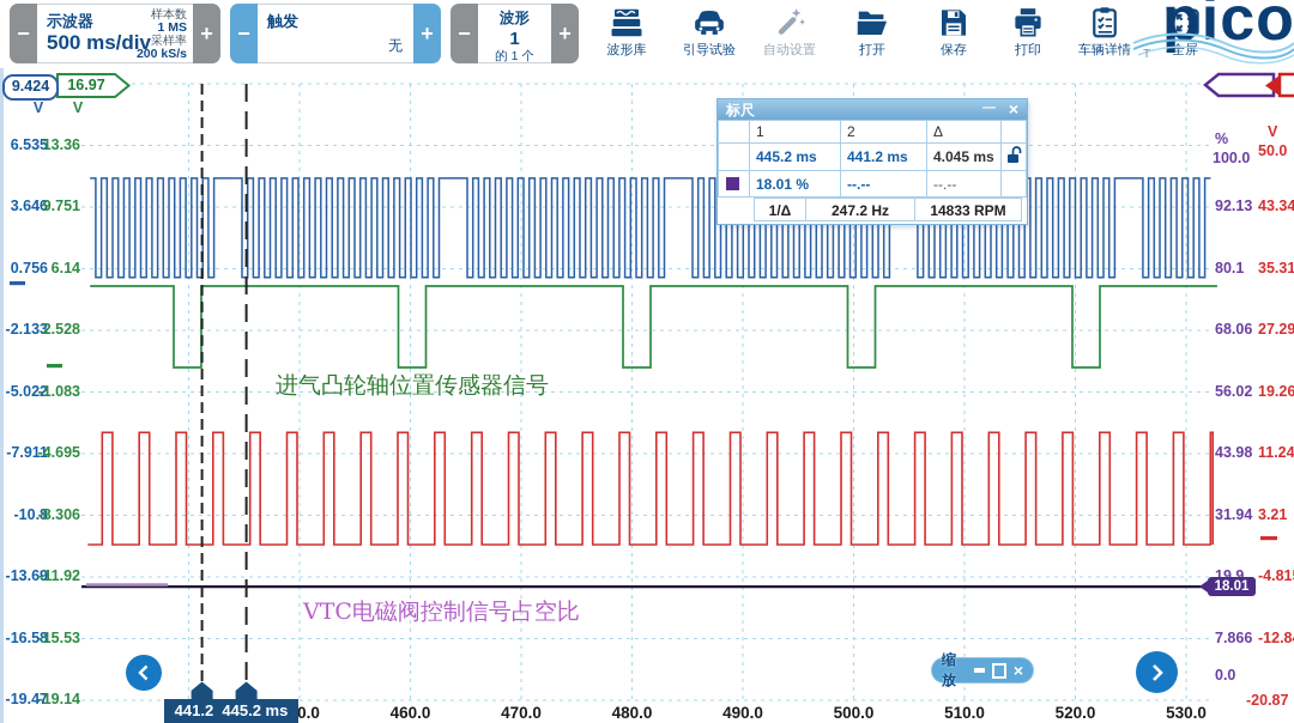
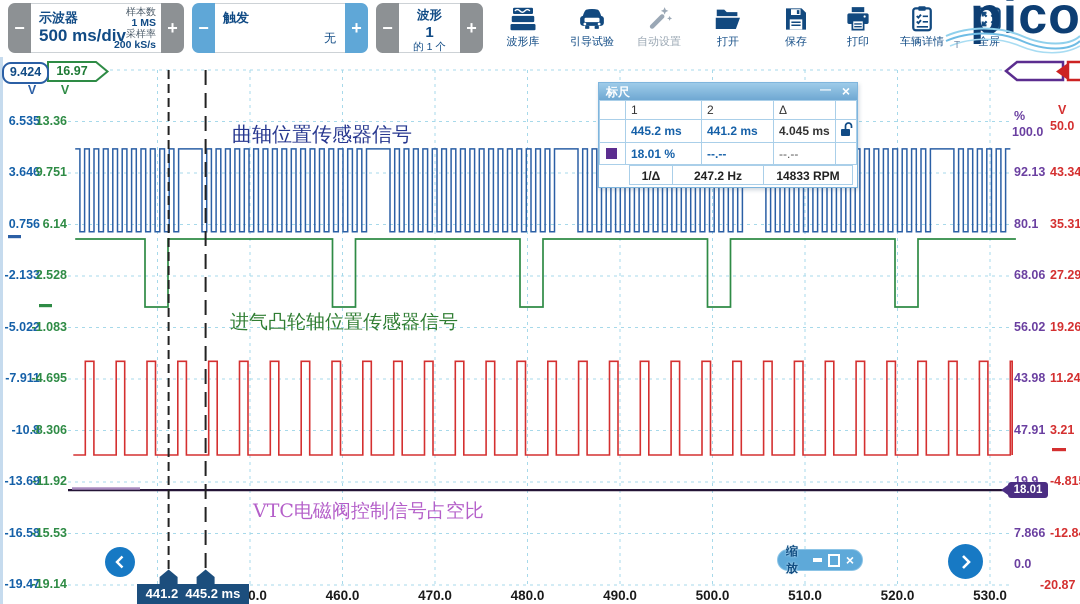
  −
  示波器
  500 ms/div
  样本数
  1 MS
  采样率
  200 kS/s
  +
  −
  触发
  无
  +
  −
  波形
  1
  的 1 个
  +
  波形库
  引导试验
  自动设置
  打开
  保存
  打印
  车辆详情
  全屏
  pico
  T
  9.424
  16.97
  V
  V
  %
  100.0
  V
  50.0
  0.0
  -20.87
  18.01
+ 曲轴位置传感器信号
  进气凸轮轴位置传感器信号
  VTC电磁阀控制信号占空比
  标尺
  —
  ×
  1
  2
  Δ
  445.2 ms
  441.2 ms
  4.045 ms
  18.01 %
  --.--
  --.--
  1/Δ
  247.2 Hz
  14833 RPM
  460.0
  470.0
  480.0
  490.0
  500.0
  510.0
  520.0
  530.0
  441.2 445.2 ms
  缩放
  ×
  6.535
  13.36
  3.646
  9.751
  0.756
  6.14
  -2.133
  2.528
  -5.022
  -1.083
  -7.911
  -4.695
  -10.8
  -8.306
  -13.69
  -11.92
  -16.58
  -15.53
  -19.47
  -19.14
  92.13
  43.34
  80.1
  35.31
  68.06
  27.29
  56.02
  19.26
  43.98
  11.24
- 31.94
+ 47.91
  3.21
  19.9
  -4.81
  7.866
  -12.8
